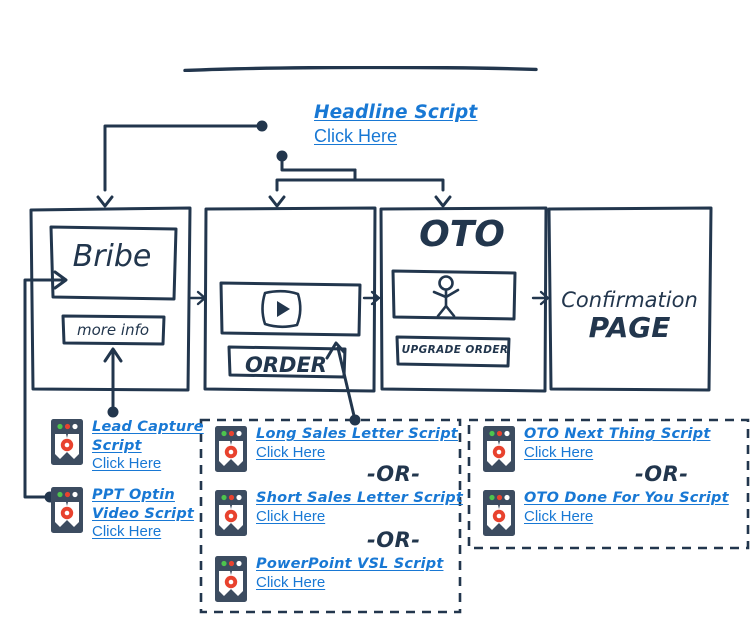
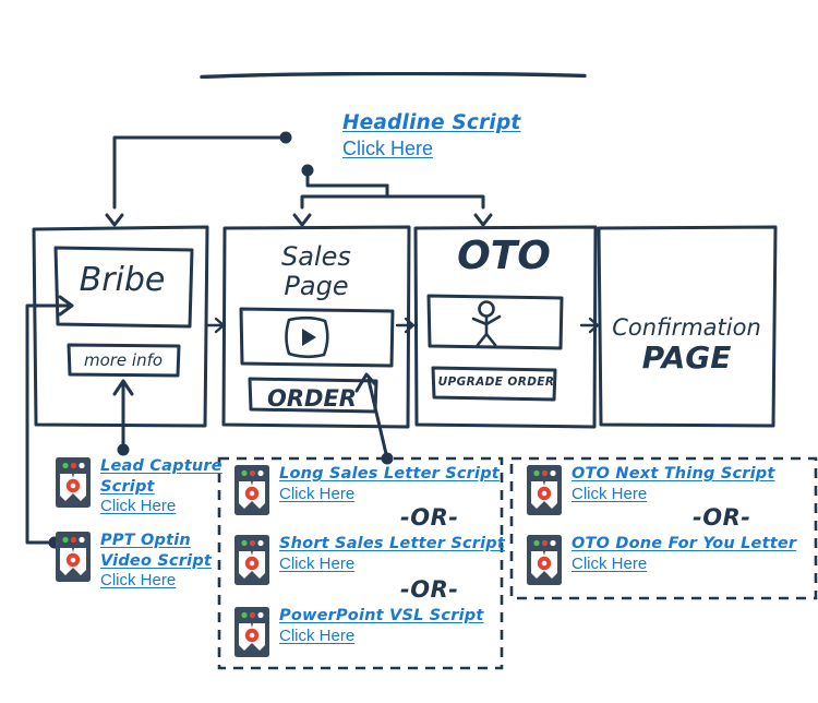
  Bribe
+ Sales
+ Page
  OTO
  Confirmation
  PAGE
  more info
  ORDER
  UPGRADE ORDER
  Headline Script
  Click Here
  Lead Capture
  Script
  Click Here
  PPT Optin
  Video Script
  Click Here
  Long Sales Letter Script
  Click Here
  Short Sales Letter Script
  Click Here
  PowerPoint VSL Script
  Click Here
  OTO Next Thing Script
  Click Here
- OTO Done For You Script
+ OTO Done For You Letter
  Click Here
  -OR-
  -OR-
  -OR-
